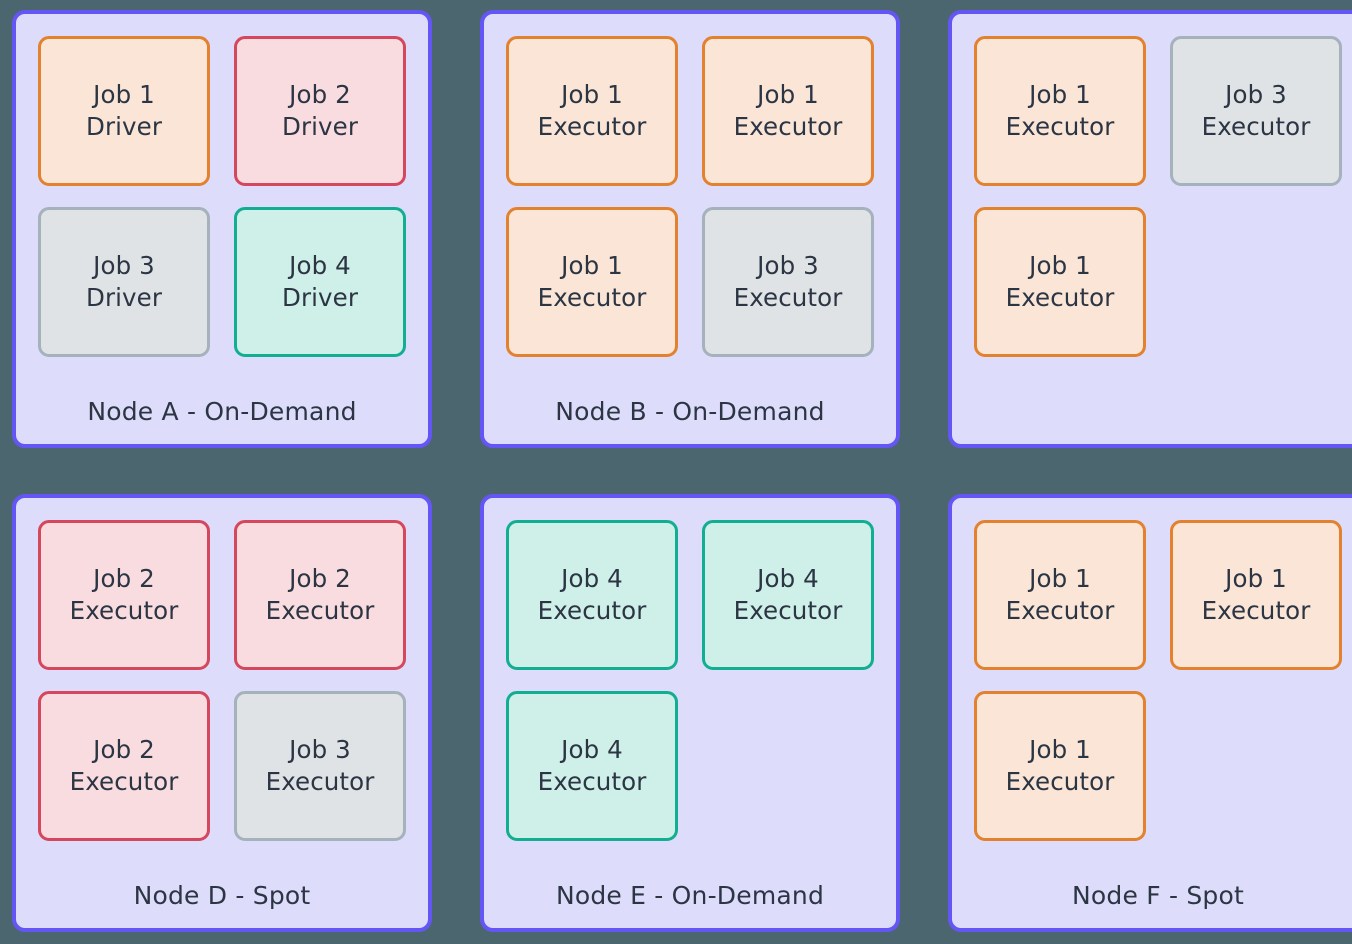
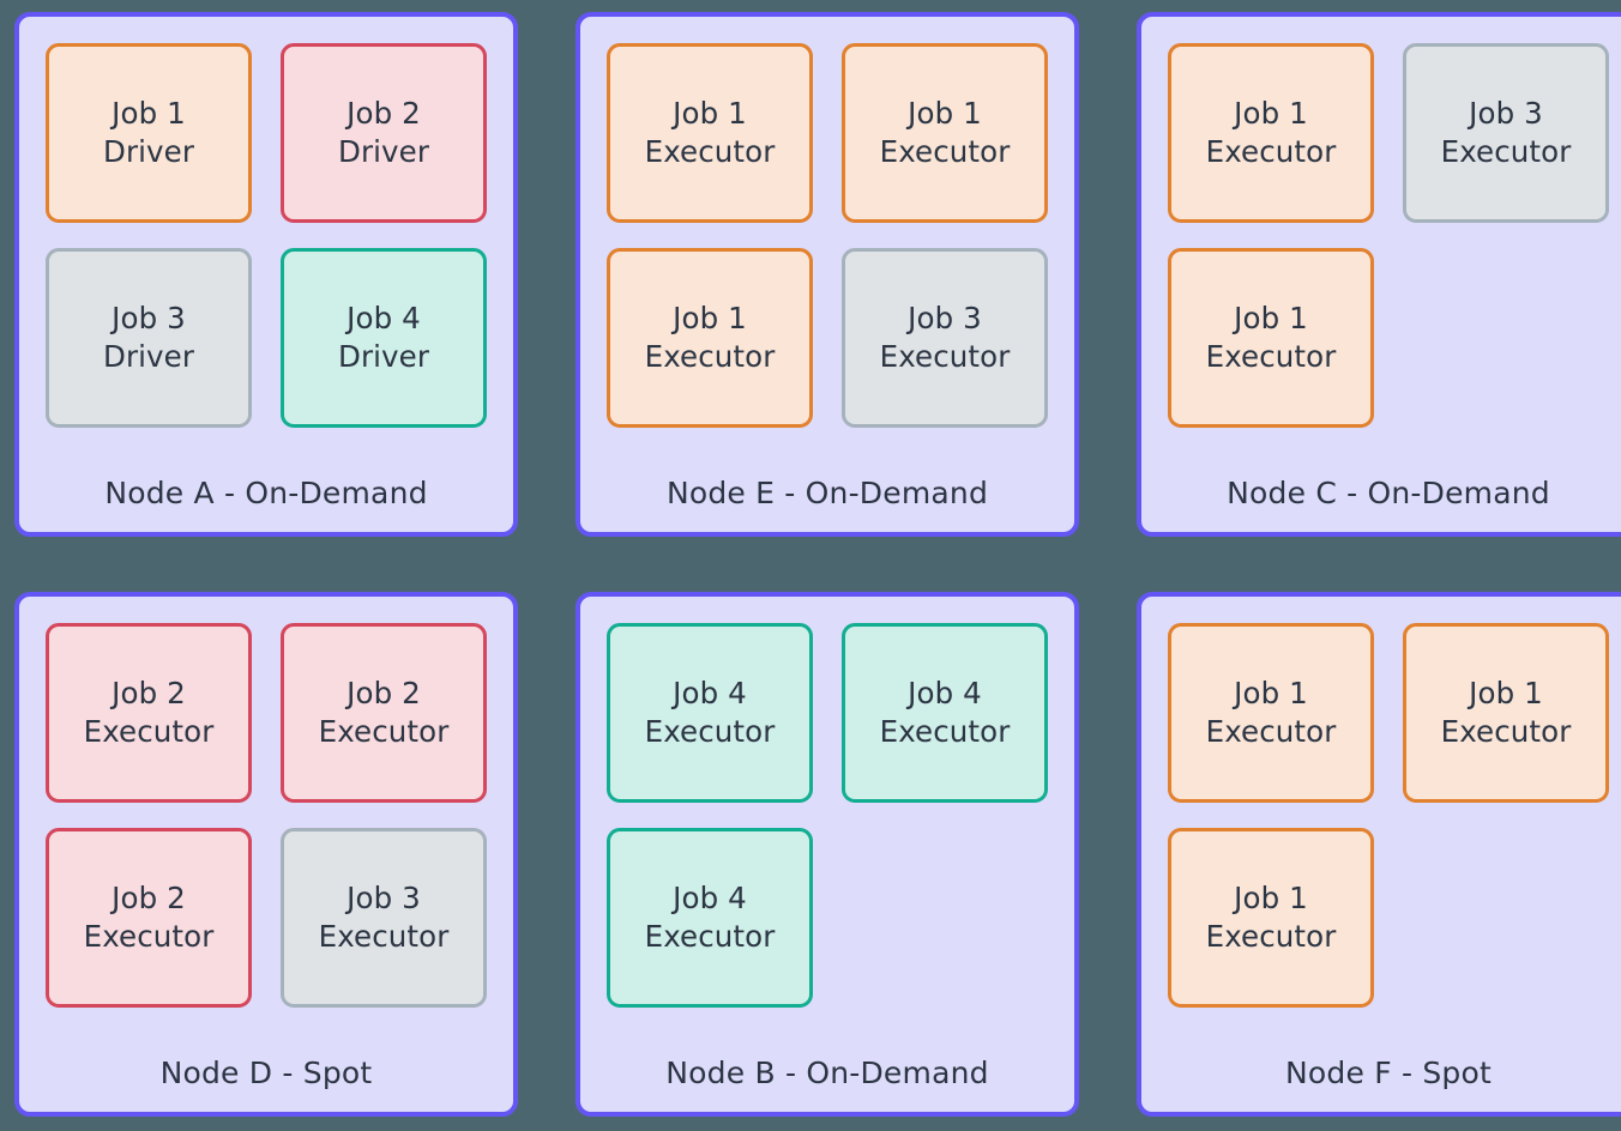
  Job 1
  Driver
  Job 2
  Driver
  Job 3
  Driver
  Job 4
  Driver
  Node A - On-Demand
  Job 1
  Executor
  Job 1
  Executor
  Job 1
  Executor
  Job 3
  Executor
- Node B - On-Demand
+ Node E - On-Demand
  Job 1
  Executor
  Job 3
  Executor
  Job 1
  Executor
+ Node C - On-Demand
  Job 2
  Executor
  Job 2
  Executor
  Job 2
  Executor
  Job 3
  Executor
  Node D - Spot
  Job 4
  Executor
  Job 4
  Executor
  Job 4
  Executor
- Node E - On-Demand
+ Node B - On-Demand
  Job 1
  Executor
  Job 1
  Executor
  Job 1
  Executor
  Node F - Spot
